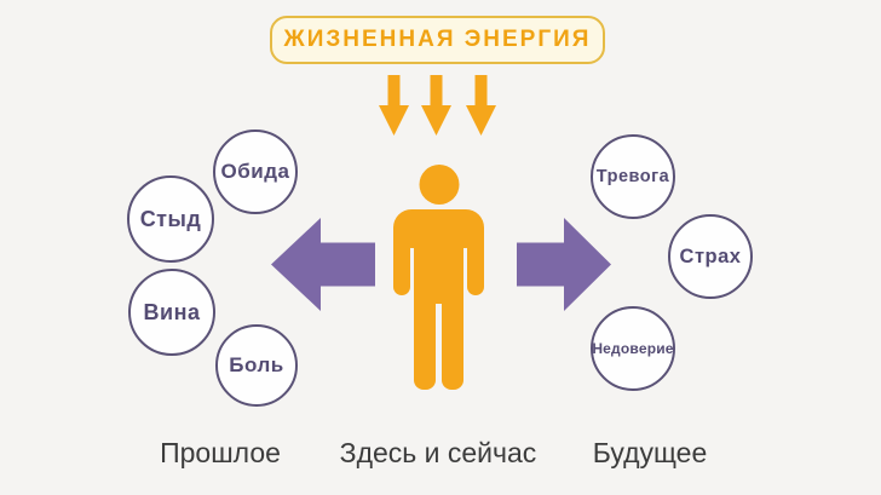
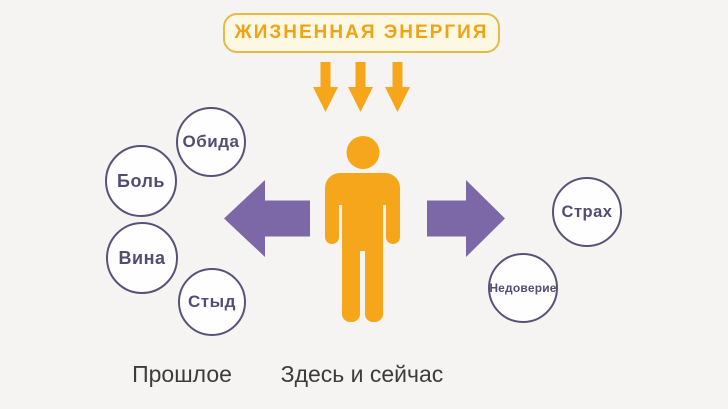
  ЖИЗНЕННАЯ ЭНЕРГИЯ
  Обида
- Стыд
+ Боль
  Вина
- Боль
+ Стыд
- Тревога
  Страх
  Недоверие
  Прошлое
  Здесь и сейчас
- Будущее
